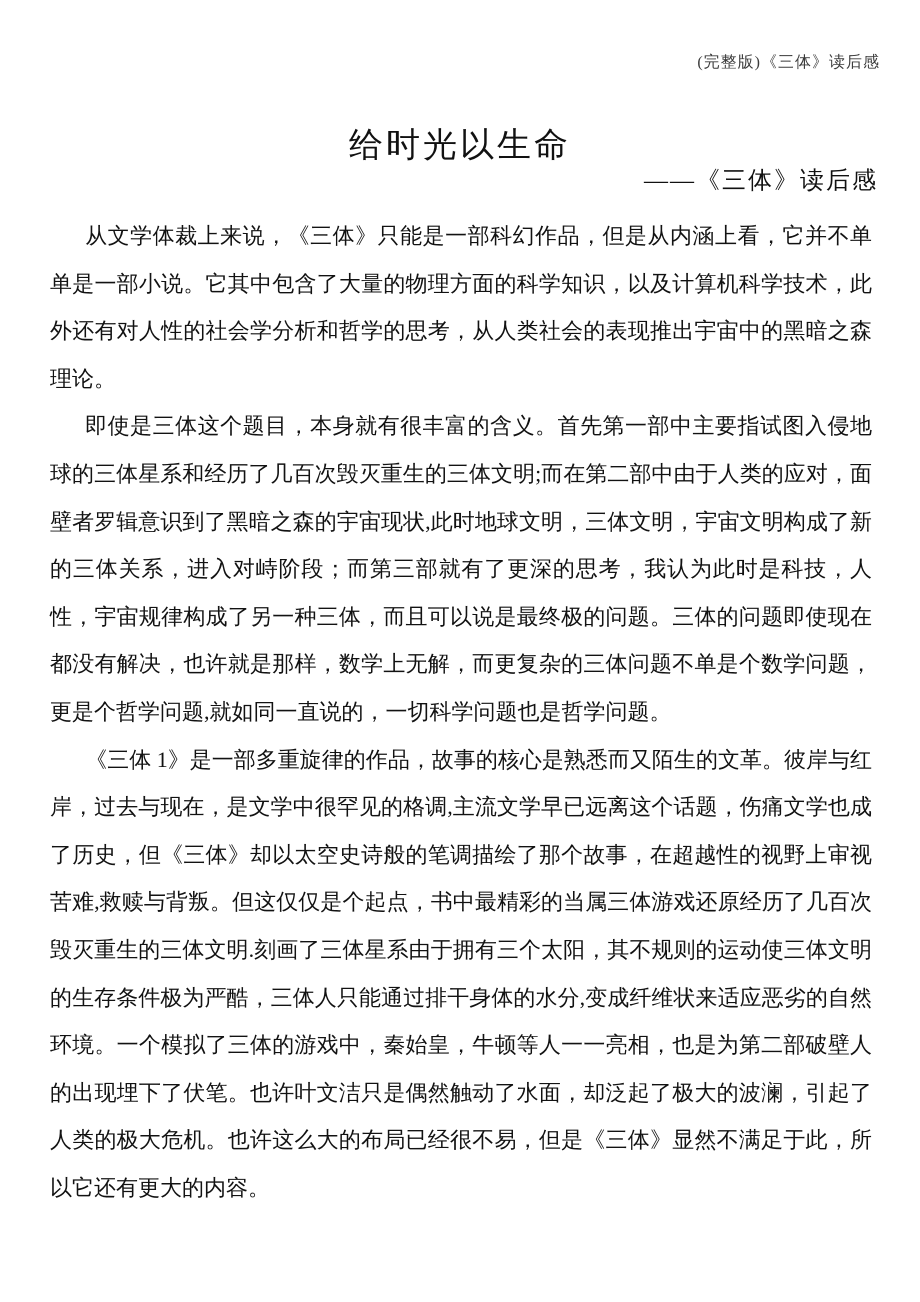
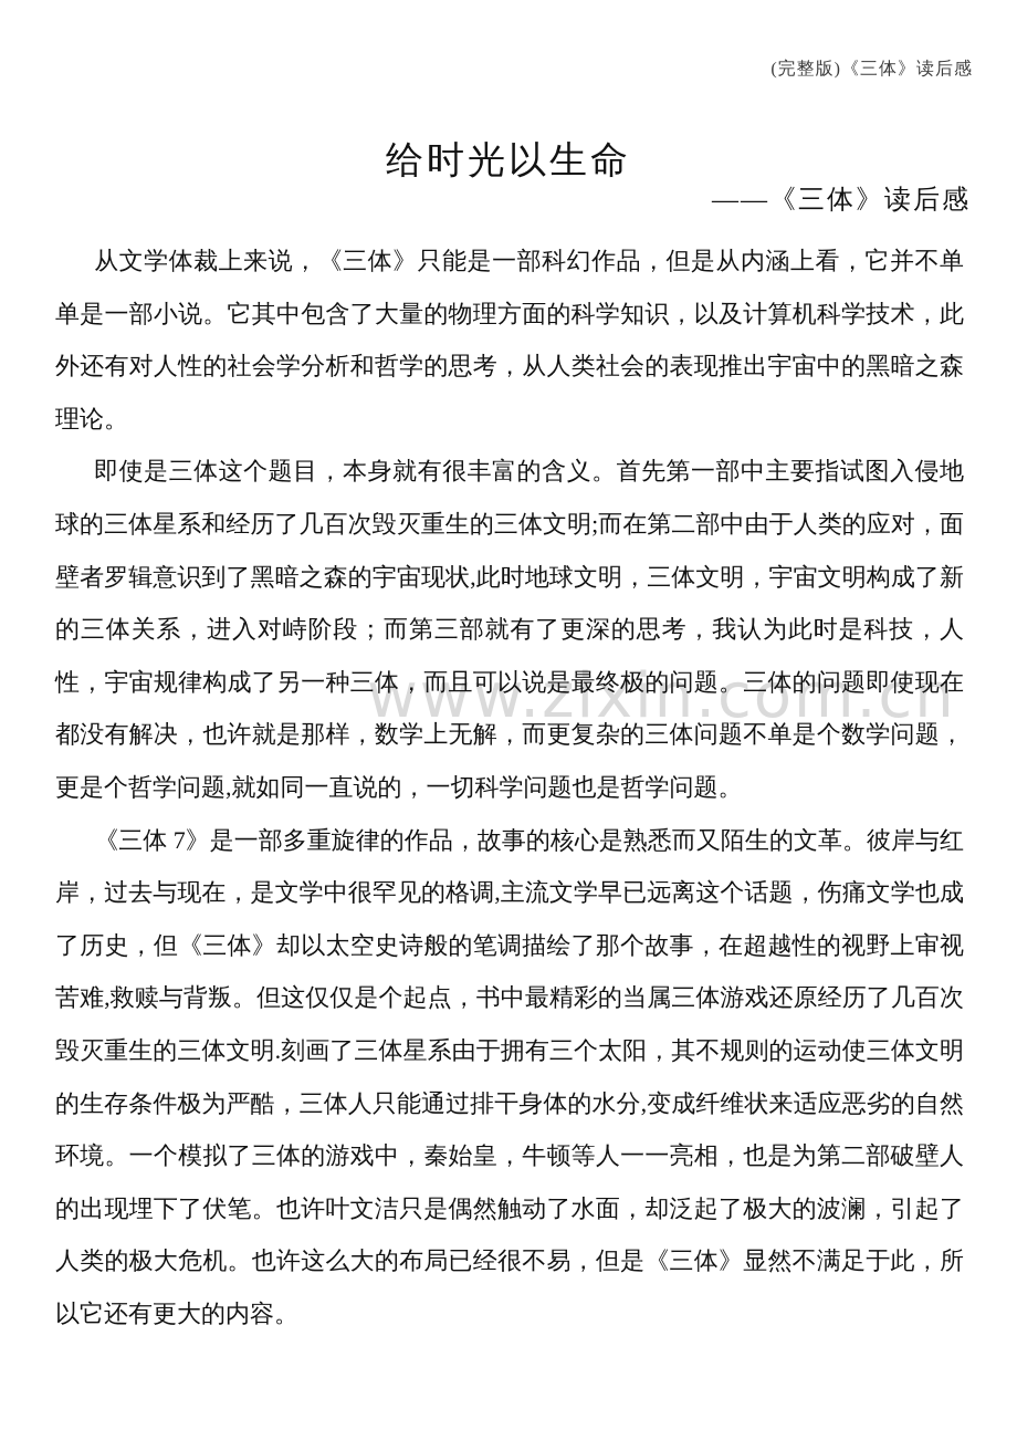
  (完整版)《三体》读后感
  给时光以生命
  ——《三体》读后感
+ www.zixin.com.cn
  从文学体裁上来说，《三体》只能是一部科幻作品，但是从内涵上看，它并不单单是一部小说。它其中包含了大量的物理方面的科学知识，以及计算机科学技术，此外还有对人性的社会学分析和哲学的思考，从人类社会的表现推出宇宙中的黑暗之森理论。
  即使是三体这个题目，本身就有很丰富的含义。首先第一部中主要指试图入侵地球的三体星系和经历了几百次毁灭重生的三体文明;而在第二部中由于人类的应对，面壁者罗辑意识到了黑暗之森的宇宙现状,此时地球文明，三体文明，宇宙文明构成了新的三体关系，进入对峙阶段；而第三部就有了更深的思考，我认为此时是科技，人性，宇宙规律构成了另一种三体，而且可以说是最终极的问题。三体的问题即使现在都没有解决，也许就是那样，数学上无解，而更复杂的三体问题不单是个数学问题，更是个哲学问题,就如同一直说的，一切科学问题也是哲学问题。
- 《三体 1》是一部多重旋律的作品，故事的核心是熟悉而又陌生的文革。彼岸与红岸，过去与现在，是文学中很罕见的格调,主流文学早已远离这个话题，伤痛文学也成了历史，但《三体》却以太空史诗般的笔调描绘了那个故事，在超越性的视野上审视苦难,救赎与背叛。但这仅仅是个起点，书中最精彩的当属三体游戏还原经历了几百次毁灭重生的三体文明.刻画了三体星系由于拥有三个太阳，其不规则的运动使三体文明的生存条件极为严酷，三体人只能通过排干身体的水分,变成纤维状来适应恶劣的自然环境。一个模拟了三体的游戏中，秦始皇，牛顿等人一一亮相，也是为第二部破壁人的出现埋下了伏笔。也许叶文洁只是偶然触动了水面，却泛起了极大的波澜，引起了人类的极大危机。也许这么大的布局已经很不易，但是《三体》显然不满足于此，所以它还有更大的内容。
+ 《三体 7》是一部多重旋律的作品，故事的核心是熟悉而又陌生的文革。彼岸与红岸，过去与现在，是文学中很罕见的格调,主流文学早已远离这个话题，伤痛文学也成了历史，但《三体》却以太空史诗般的笔调描绘了那个故事，在超越性的视野上审视苦难,救赎与背叛。但这仅仅是个起点，书中最精彩的当属三体游戏还原经历了几百次毁灭重生的三体文明.刻画了三体星系由于拥有三个太阳，其不规则的运动使三体文明的生存条件极为严酷，三体人只能通过排干身体的水分,变成纤维状来适应恶劣的自然环境。一个模拟了三体的游戏中，秦始皇，牛顿等人一一亮相，也是为第二部破壁人的出现埋下了伏笔。也许叶文洁只是偶然触动了水面，却泛起了极大的波澜，引起了人类的极大危机。也许这么大的布局已经很不易，但是《三体》显然不满足于此，所以它还有更大的内容。
